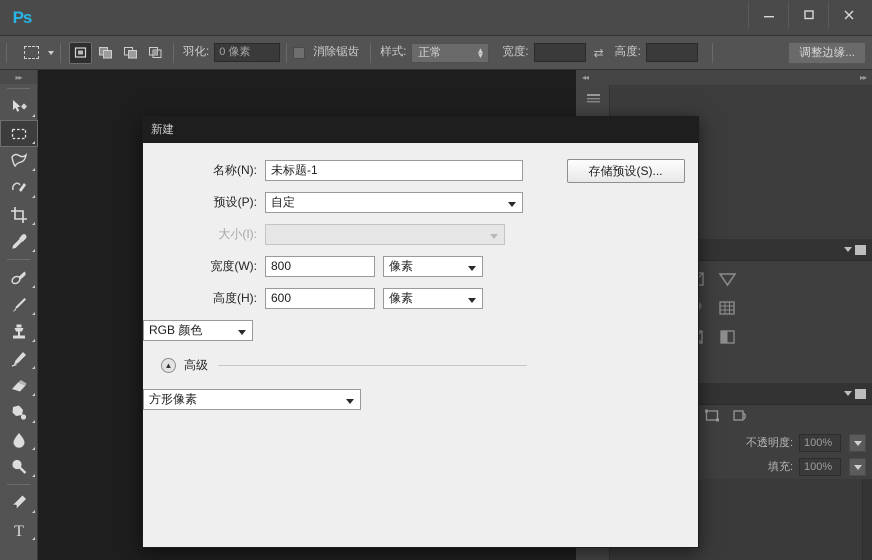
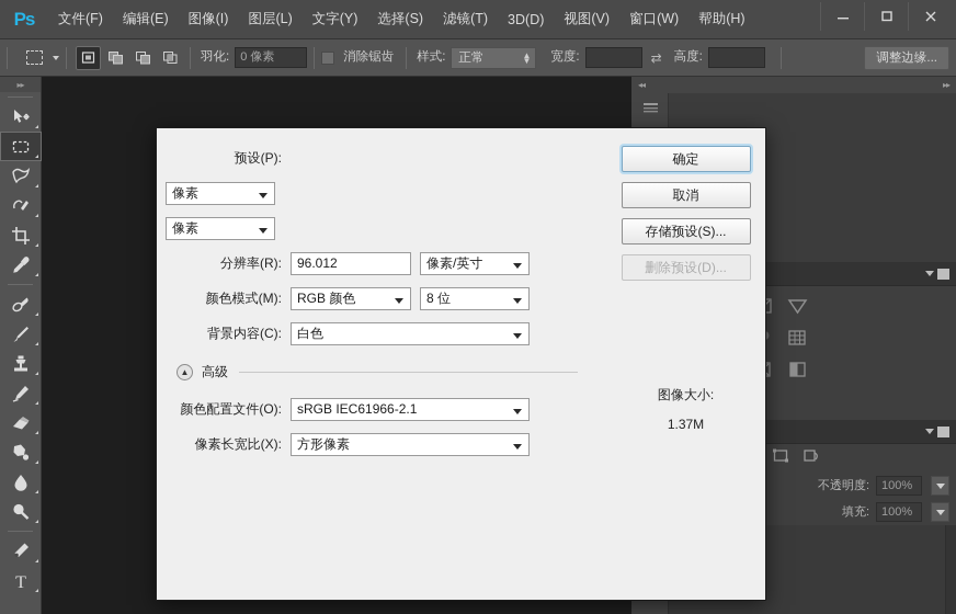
  Ps
+ 文件(F)
+ 编辑(E)
+ 图像(I)
+ 图层(L)
+ 文字(Y)
+ 选择(S)
+ 滤镜(T)
+ 3D(D)
+ 视图(V)
+ 窗口(W)
+ 帮助(H)
  羽化:
  0 像素
  消除锯齿
  样式:
  正常
  ▲
  ▼
  宽度:
  ⇄
  高度:
  调整边缘...
  ▸▸
  T
  ◂◂
  ▸▸
  不透明度:
  100%
  填充:
  100%
- 新建
- 名称(N):
- 未标题-1
  预设(P):
- 自定
- 大小(I):
- 宽度(W):
- 800
  像素
- 高度(H):
- 600
  像素
+ 分辨率(R):
+ 96.012
+ 像素/英寸
+ 颜色模式(M):
  RGB 颜色
+ 8 位
+ 背景内容(C):
+ 白色
  ▲
  高级
+ 颜色配置文件(O):
+ sRGB IEC61966-2.1
+ 像素长宽比(X):
  方形像素
+ 确定
+ 取消
  存储预设(S)...
+ 删除预设(D)...
+ 图像大小:
+ 1.37M
